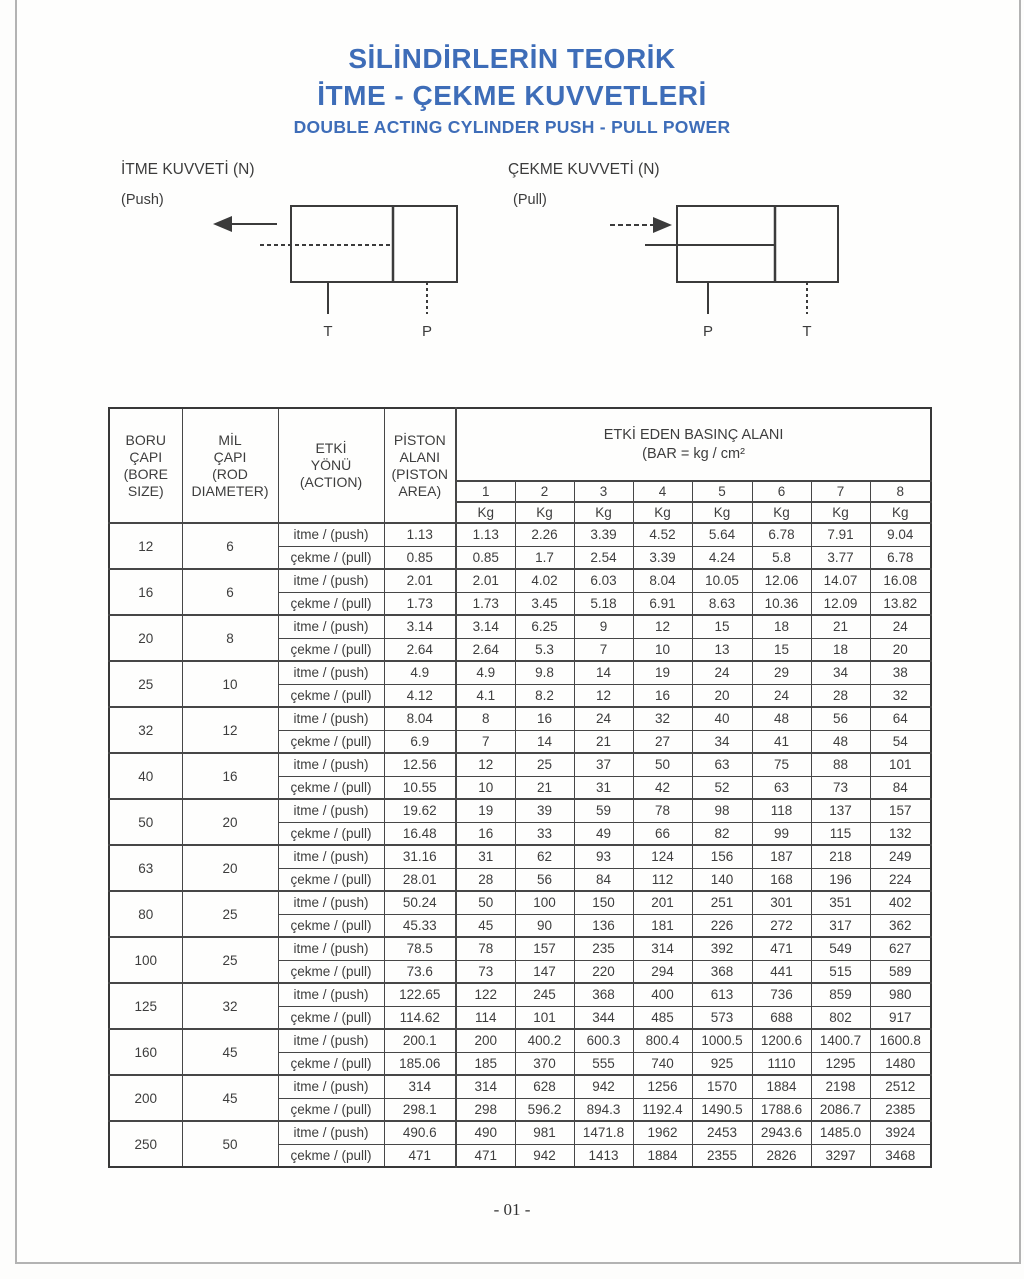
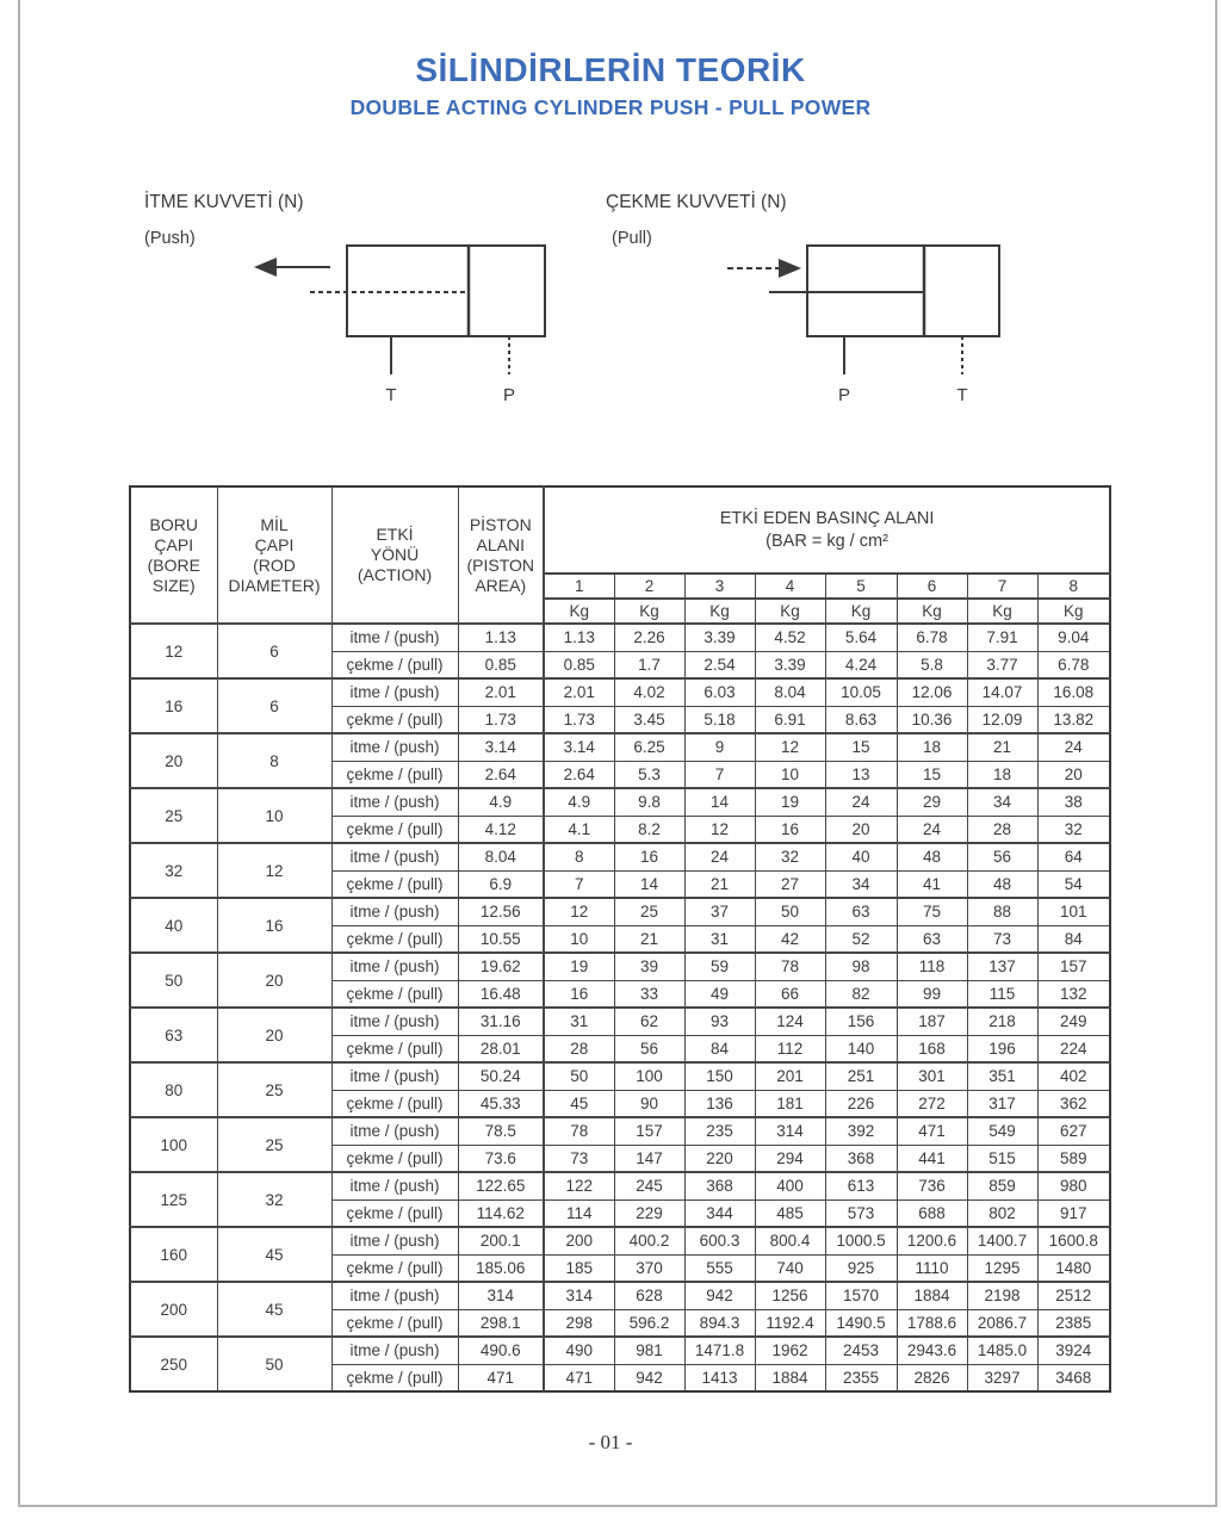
  SİLİNDİRLERİN TEORİK
- İTME - ÇEKME KUVVETLERİ
  DOUBLE ACTING CYLINDER PUSH - PULL POWER
  İTME KUVVETİ (N)
  (Push)
  T
  P
  ÇEKME KUVVETİ (N)
  (Pull)
  P
  T
  BORU ÇAPI (BORE SIZE)	MİL ÇAPI (ROD DIAMETER)	ETKİ YÖNÜ (ACTION)	PİSTON ALANI (PISTON AREA)	ETKİ EDEN BASINÇ ALANI (BAR = kg / cm²
  1	2	3	4	5	6	7	8
  Kg	Kg	Kg	Kg	Kg	Kg	Kg	Kg
  12	6	itme / (push)	1.13	1.13	2.26	3.39	4.52	5.64	6.78	7.91	9.04
  çekme / (pull)	0.85	0.85	1.7	2.54	3.39	4.24	5.8	3.77	6.78
  16	6	itme / (push)	2.01	2.01	4.02	6.03	8.04	10.05	12.06	14.07	16.08
  çekme / (pull)	1.73	1.73	3.45	5.18	6.91	8.63	10.36	12.09	13.82
  20	8	itme / (push)	3.14	3.14	6.25	9	12	15	18	21	24
  çekme / (pull)	2.64	2.64	5.3	7	10	13	15	18	20
  25	10	itme / (push)	4.9	4.9	9.8	14	19	24	29	34	38
  çekme / (pull)	4.12	4.1	8.2	12	16	20	24	28	32
  32	12	itme / (push)	8.04	8	16	24	32	40	48	56	64
  çekme / (pull)	6.9	7	14	21	27	34	41	48	54
  40	16	itme / (push)	12.56	12	25	37	50	63	75	88	101
  çekme / (pull)	10.55	10	21	31	42	52	63	73	84
  50	20	itme / (push)	19.62	19	39	59	78	98	118	137	157
  çekme / (pull)	16.48	16	33	49	66	82	99	115	132
  63	20	itme / (push)	31.16	31	62	93	124	156	187	218	249
  çekme / (pull)	28.01	28	56	84	112	140	168	196	224
  80	25	itme / (push)	50.24	50	100	150	201	251	301	351	402
  çekme / (pull)	45.33	45	90	136	181	226	272	317	362
  100	25	itme / (push)	78.5	78	157	235	314	392	471	549	627
  çekme / (pull)	73.6	73	147	220	294	368	441	515	589
  125	32	itme / (push)	122.65	122	245	368	400	613	736	859	980
- çekme / (pull)	114.62	114	101	344	485	573	688	802	917
+ çekme / (pull)	114.62	114	229	344	485	573	688	802	917
  160	45	itme / (push)	200.1	200	400.2	600.3	800.4	1000.5	1200.6	1400.7	1600.8
  çekme / (pull)	185.06	185	370	555	740	925	1110	1295	1480
  200	45	itme / (push)	314	314	628	942	1256	1570	1884	2198	2512
  çekme / (pull)	298.1	298	596.2	894.3	1192.4	1490.5	1788.6	2086.7	2385
  250	50	itme / (push)	490.6	490	981	1471.8	1962	2453	2943.6	1485.0	3924
  çekme / (pull)	471	471	942	1413	1884	2355	2826	3297	3468
  - 01 -
